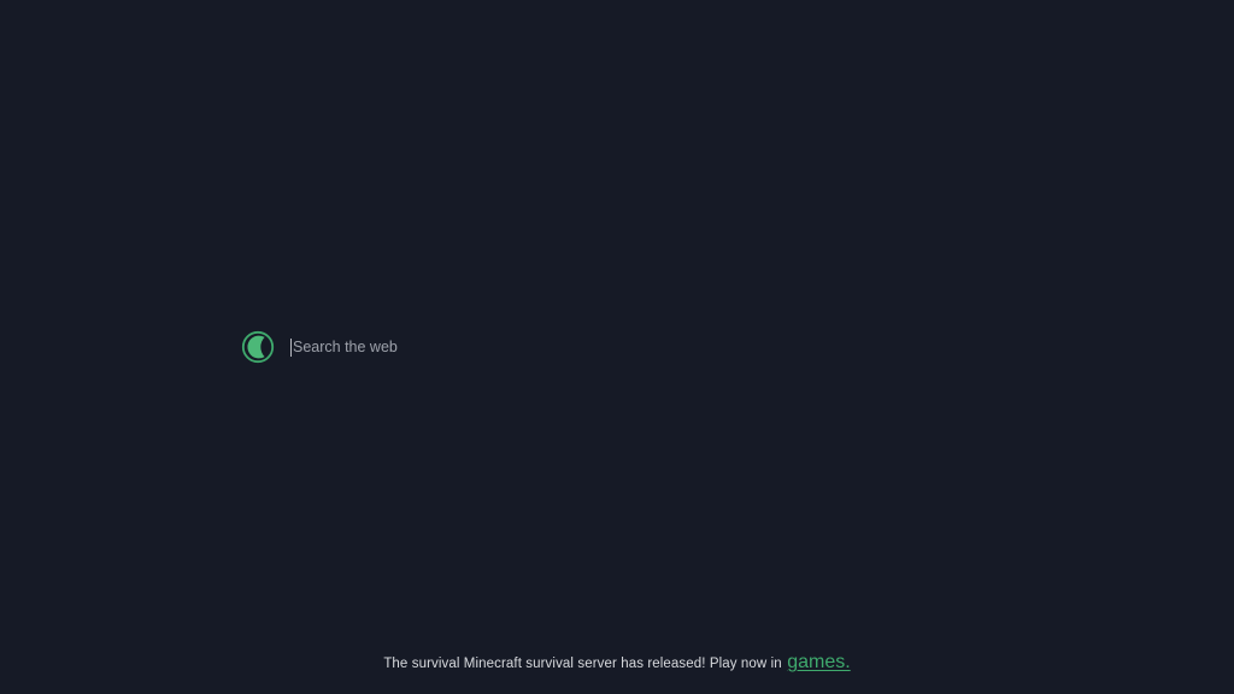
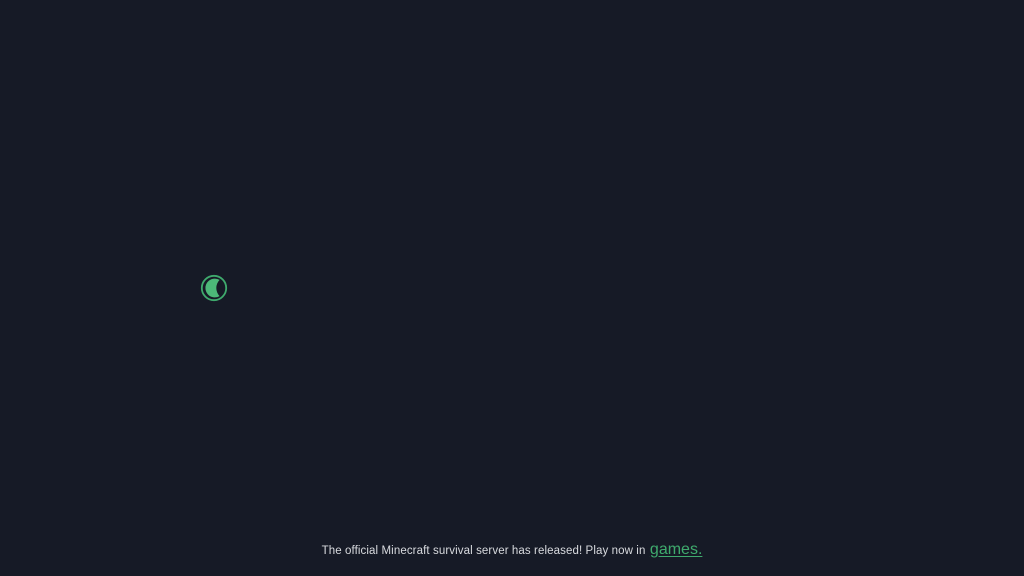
- Search the web
- The survival Minecraft survival server has released! Play now in games.
+ The official Minecraft survival server has released! Play now in games.
